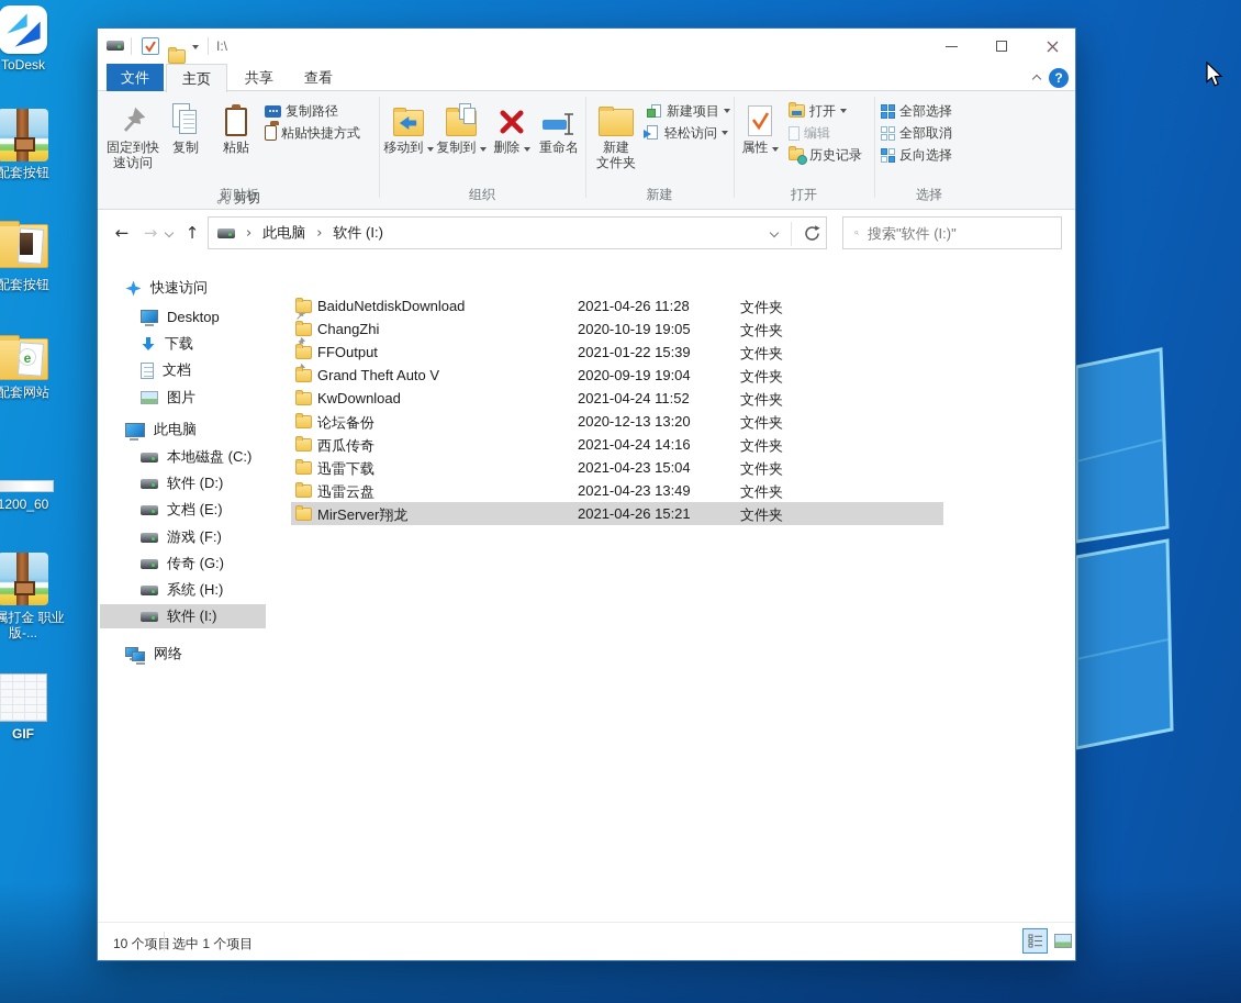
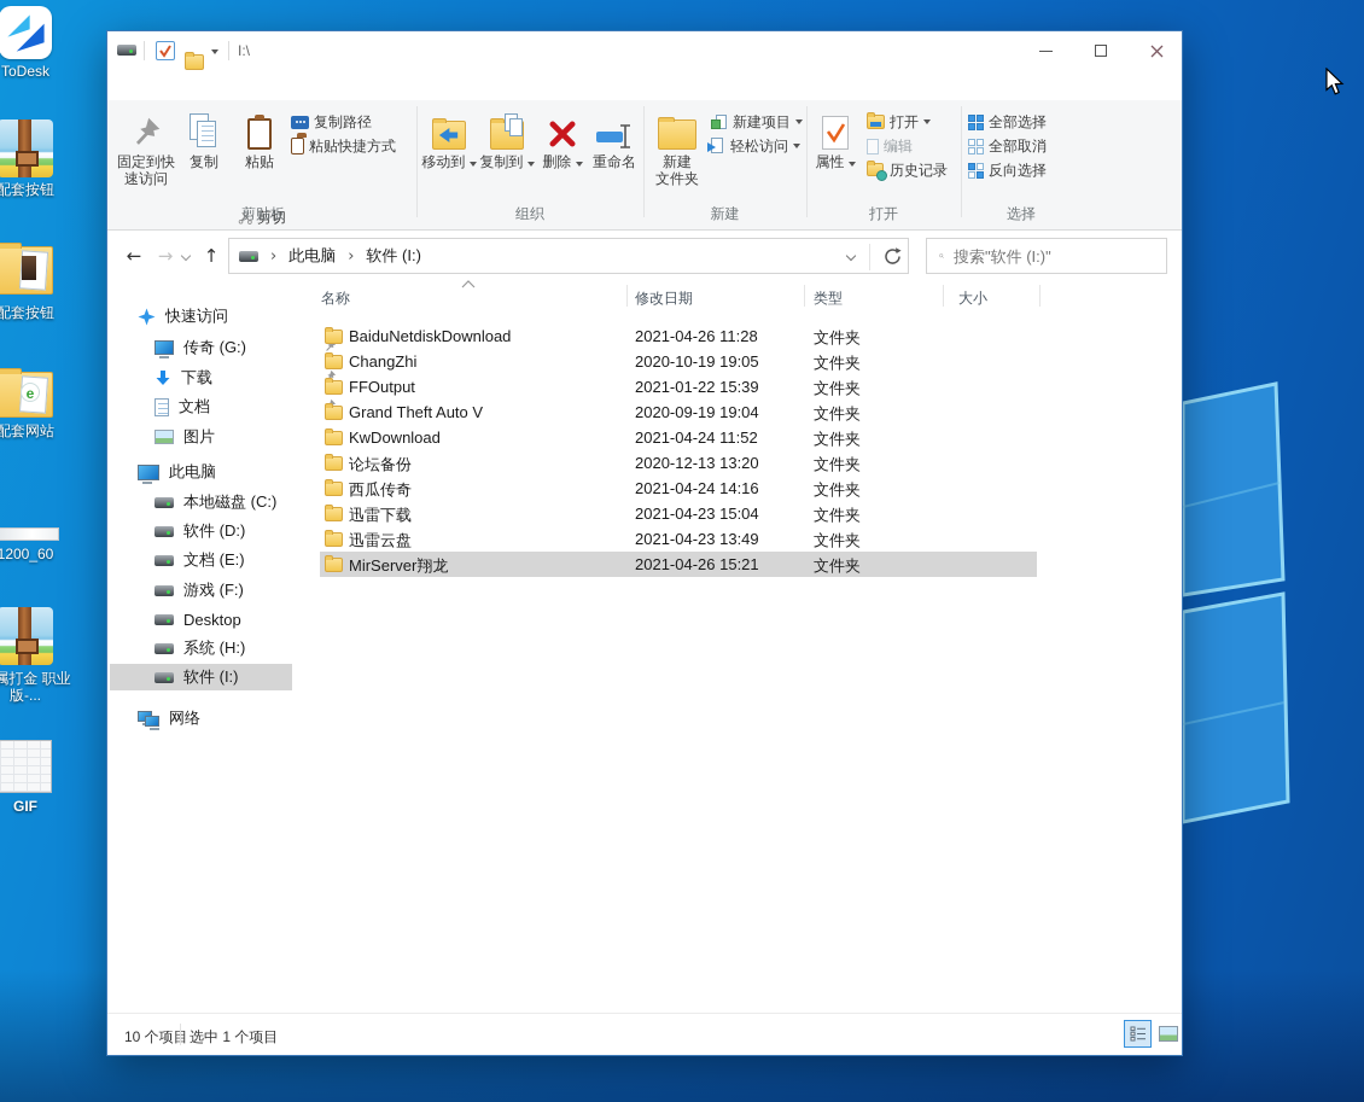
  ToDesk
  配套按钮
  配套按钮
  e
  配套网站
  1200_60
  属打金 职业版-...
  GIF
  I:\
- 文件
- 主页
- 共享
- 查看
- ?
  固定到快
  速访问
  复制
  粘贴
  剪切
  复制路径
  粘贴快捷方式
  剪贴板
  移动到
  复制到
  删除
  重命名
  组织
  新建
  文件夹
  新建项目
  轻松访问
  新建
  属性
  打开
  编辑
  历史记录
  打开
  全部选择
  全部取消
  反向选择
  选择
  ←
  →
  ↑
  ›
  此电脑
  ›
  软件 (I:)
  搜索"软件 (I:)"
  快速访问
- Desktop
+ 传奇 (G:)
  下载
  文档
  图片
  此电脑
  本地磁盘 (C:)
  软件 (D:)
  文档 (E:)
  游戏 (F:)
- 传奇 (G:)
+ Desktop
  系统 (H:)
  软件 (I:)
  网络
+ 名称
+ 修改日期
+ 类型
+ 大小
  BaiduNetdiskDownload
  2021-04-26 11:28
  文件夹
  ChangZhi
  2020-10-19 19:05
  文件夹
  FFOutput
  2021-01-22 15:39
  文件夹
  Grand Theft Auto V
  2020-09-19 19:04
  文件夹
  KwDownload
  2021-04-24 11:52
  文件夹
  论坛备份
  2020-12-13 13:20
  文件夹
  西瓜传奇
  2021-04-24 14:16
  文件夹
  迅雷下载
  2021-04-23 15:04
  文件夹
  迅雷云盘
  2021-04-23 13:49
  文件夹
  MirServer翔龙
  2021-04-26 15:21
  文件夹
  10 个项
  选中 1 个项目
